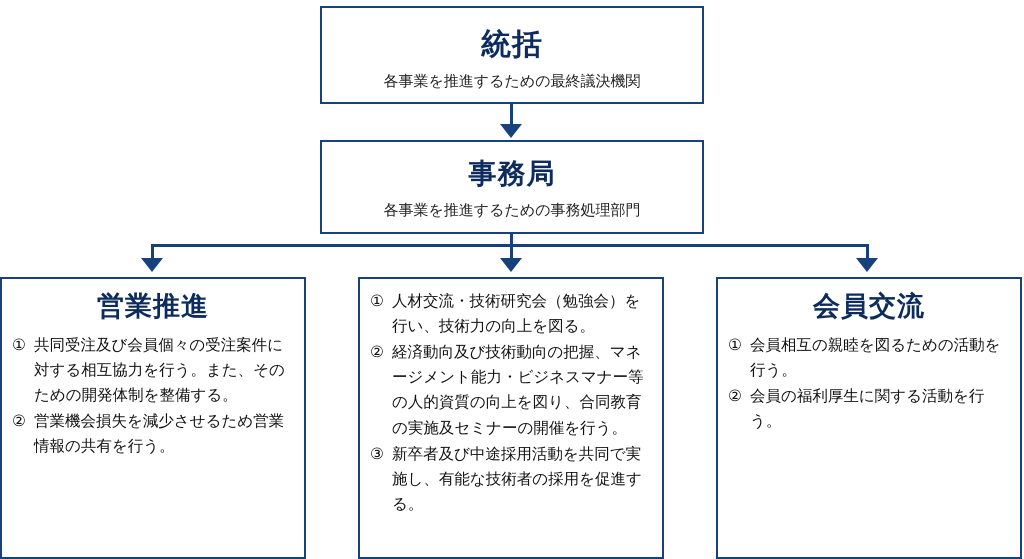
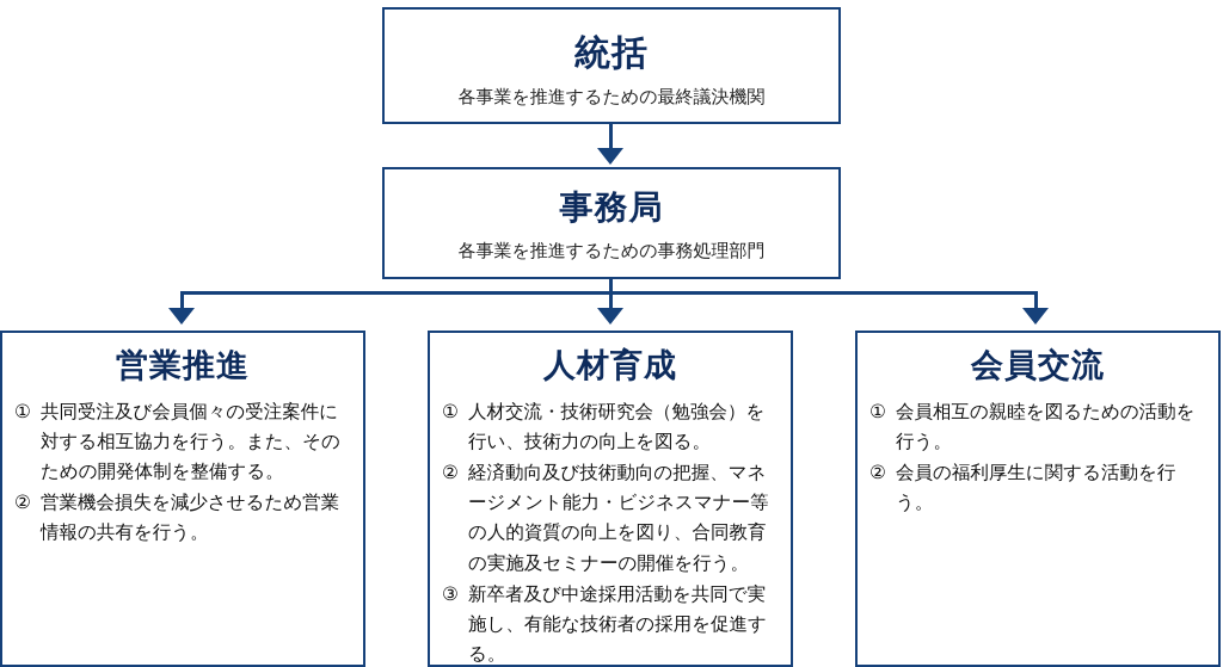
  統括
  各事業を推進するための最終議決機関
  事務局
  各事業を推進するための事務処理部門
  営業推進
  ①
  共同受注及び会員個々の受注案件に対する相互協力を行う。また、そのための開発体制を整備する。
  ②
  営業機会損失を減少させるため営業情報の共有を行う。
+ 人材育成
  ①
  人材交流・技術研究会（勉強会）を行い、技術力の向上を図る。
  ②
  経済動向及び技術動向の把握、マネージメント能力・ビジネスマナー等の人的資質の向上を図り、合同教育の実施及セミナーの開催を行う。
  ③
  新卒者及び中途採用活動を共同で実施し、有能な技術者の採用を促進する。
  会員交流
  ①
  会員相互の親睦を図るための活動を行う。
  ②
  会員の福利厚生に関する活動を行う。
